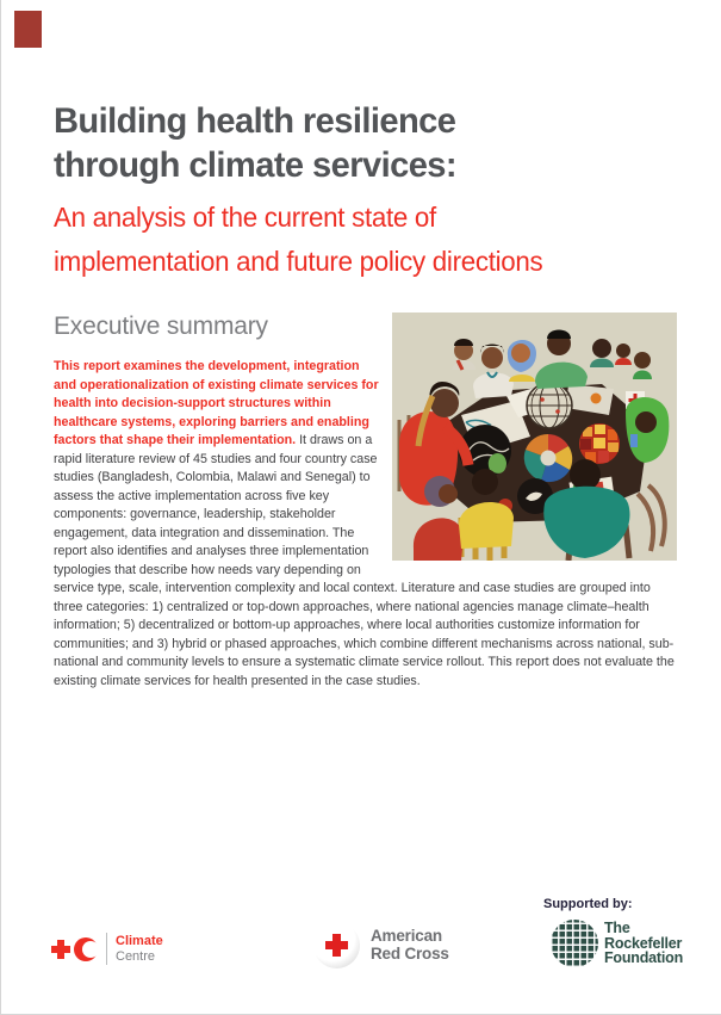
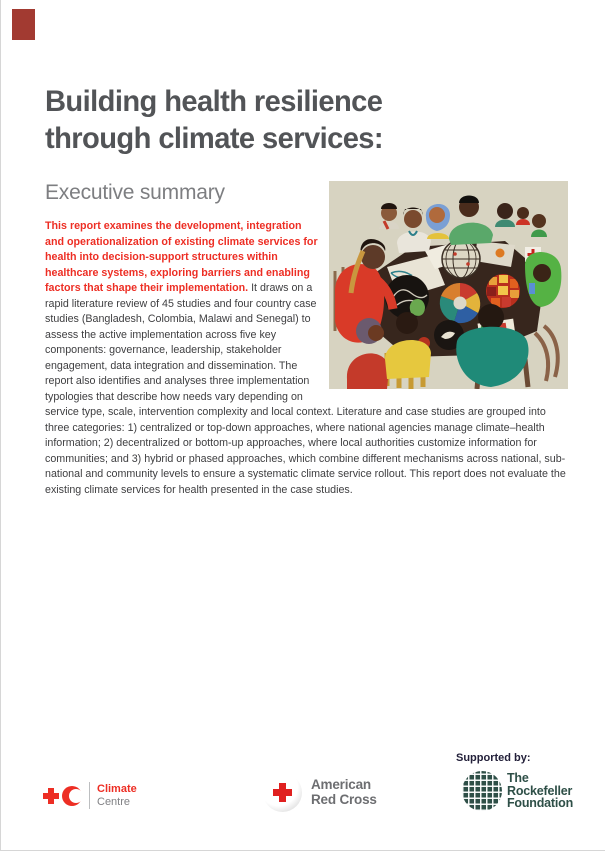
  Building health resilience
  through climate services:
- An analysis of the current state of
- implementation and future policy directions
  Executive summary
- This report examines the development, integration and operationalization of existing climate services for health into decision-support structures within healthcare systems, exploring barriers and enabling factors that shape their implementation. It draws on a rapid literature review of 45 studies and four country case studies (Bangladesh, Colombia, Malawi and Senegal) to assess the active implementation across five key components: governance, leadership, stakeholder engagement, data integration and dissemination. The report also identifies and analyses three implementation typologies that describe how needs vary depending on service type, scale, intervention complexity and local context. Literature and case studies are grouped into three categories: 1) centralized or top-down approaches, where national agencies manage climate–health information; 5) decentralized or bottom-up approaches, where local authorities customize information for communities; and 3) hybrid or phased approaches, which combine different mechanisms across national, sub-national and community levels to ensure a systematic climate service rollout. This report does not evaluate the existing climate services for health presented in the case studies.
+ This report examines the development, integration and operationalization of existing climate services for health into decision-support structures within healthcare systems, exploring barriers and enabling factors that shape their implementation. It draws on a rapid literature review of 45 studies and four country case studies (Bangladesh, Colombia, Malawi and Senegal) to assess the active implementation across five key components: governance, leadership, stakeholder engagement, data integration and dissemination. The report also identifies and analyses three implementation typologies that describe how needs vary depending on service type, scale, intervention complexity and local context. Literature and case studies are grouped into three categories: 1) centralized or top-down approaches, where national agencies manage climate–health information; 2) decentralized or bottom-up approaches, where local authorities customize information for communities; and 3) hybrid or phased approaches, which combine different mechanisms across national, sub-national and community levels to ensure a systematic climate service rollout. This report does not evaluate the existing climate services for health presented in the case studies.
  Supported by:
  Climate
  Centre
  American
  Red Cross
  The
  Rockefeller
  Foundation
